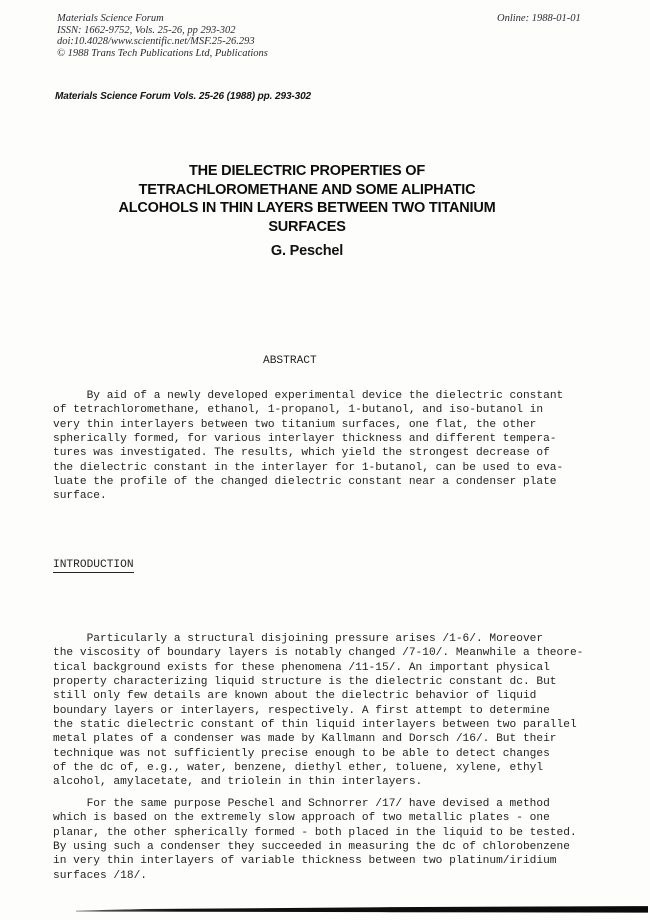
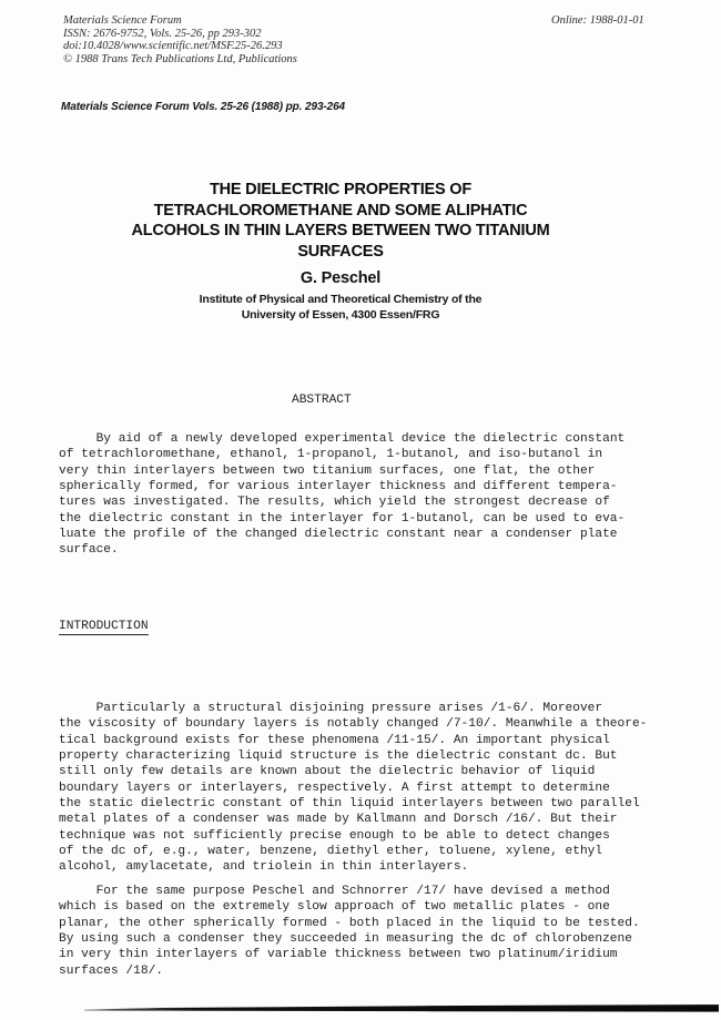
  Materials Science Forum
- ISSN: 1662-9752, Vols. 25-26, pp 293-302
+ ISSN: 2676-9752, Vols. 25-26, pp 293-302
  doi:10.4028/www.scientific.net/MSF.25-26.293
  © 1988 Trans Tech Publications Ltd, Publications
  Online: 1988-01-01
- Materials Science Forum Vols. 25-26 (1988) pp. 293-302
+ Materials Science Forum Vols. 25-26 (1988) pp. 293-264
  THE DIELECTRIC PROPERTIES OF
  TETRACHLOROMETHANE AND SOME ALIPHATIC
  ALCOHOLS IN THIN LAYERS BETWEEN TWO TITANIUM
  SURFACES
  G. Peschel
+ Institute of Physical and Theoretical Chemistry of the
+ University of Essen, 4300 Essen/FRG
  ABSTRACT
  By aid of a newly developed experimental device the dielectric constant
  of tetrachloromethane, ethanol, 1-propanol, 1-butanol, and iso-butanol in
  very thin interlayers between two titanium surfaces, one flat, the other
  spherically formed, for various interlayer thickness and different tempera-
  tures was investigated. The results, which yield the strongest decrease of
  the dielectric constant in the interlayer for 1-butanol, can be used to eva-
  luate the profile of the changed dielectric constant near a condenser plate
  surface.
  INTRODUCTION
  Particularly a structural disjoining pressure arises /1-6/. Moreover
  the viscosity of boundary layers is notably changed /7-10/. Meanwhile a theore-
  tical background exists for these phenomena /11-15/. An important physical
  property characterizing liquid structure is the dielectric constant dc. But
  still only few details are known about the dielectric behavior of liquid
  boundary layers or interlayers, respectively. A first attempt to determine
  the static dielectric constant of thin liquid interlayers between two parallel
  metal plates of a condenser was made by Kallmann and Dorsch /16/. But their
  technique was not sufficiently precise enough to be able to detect changes
  of the dc of, e.g., water, benzene, diethyl ether, toluene, xylene, ethyl
  alcohol, amylacetate, and triolein in thin interlayers.
  For the same purpose Peschel and Schnorrer /17/ have devised a method
  which is based on the extremely slow approach of two metallic plates - one
  planar, the other spherically formed - both placed in the liquid to be tested.
  By using such a condenser they succeeded in measuring the dc of chlorobenzene
  in very thin interlayers of variable thickness between two platinum/iridium
  surfaces /18/.
